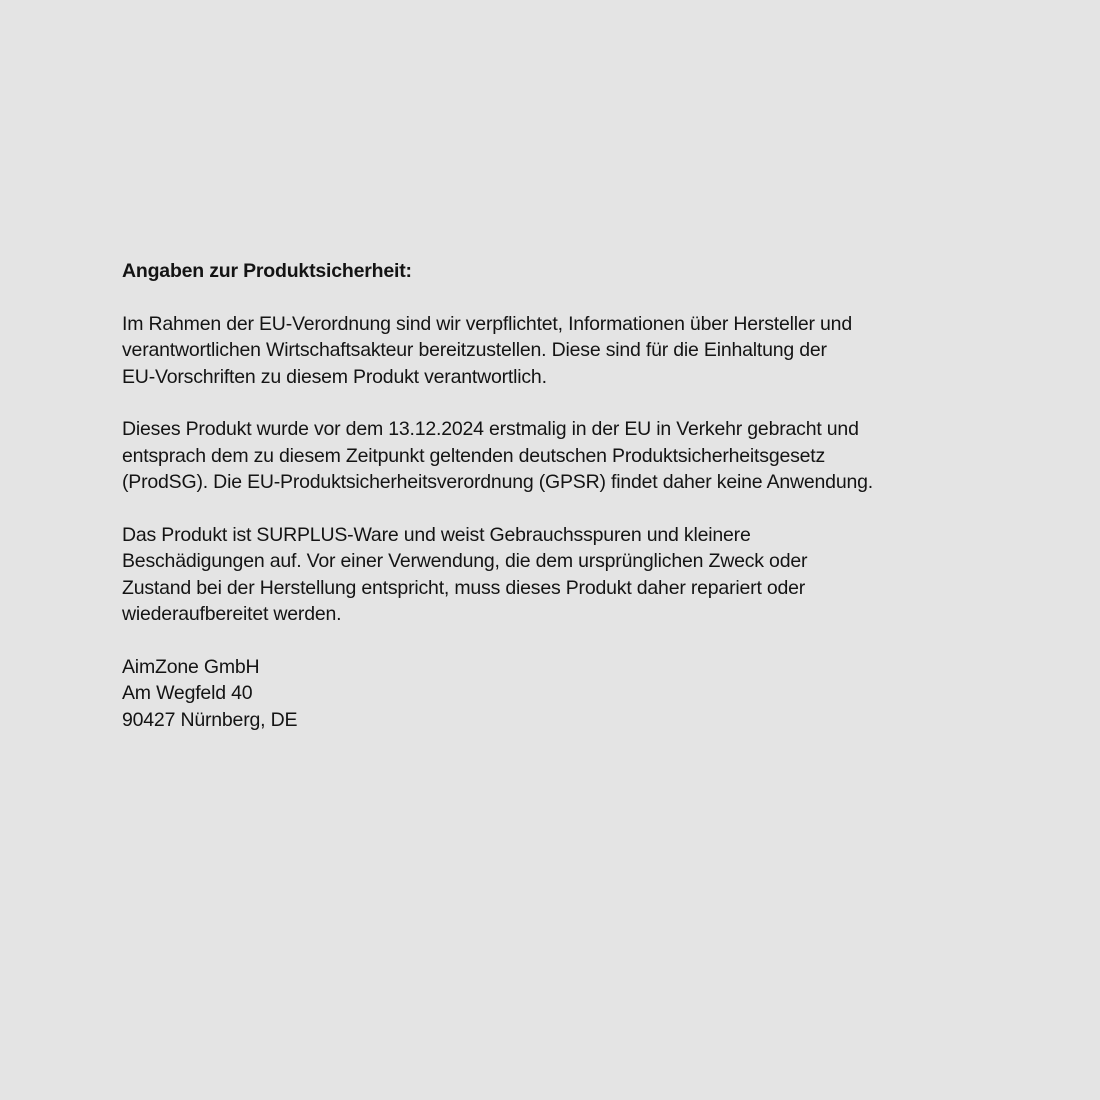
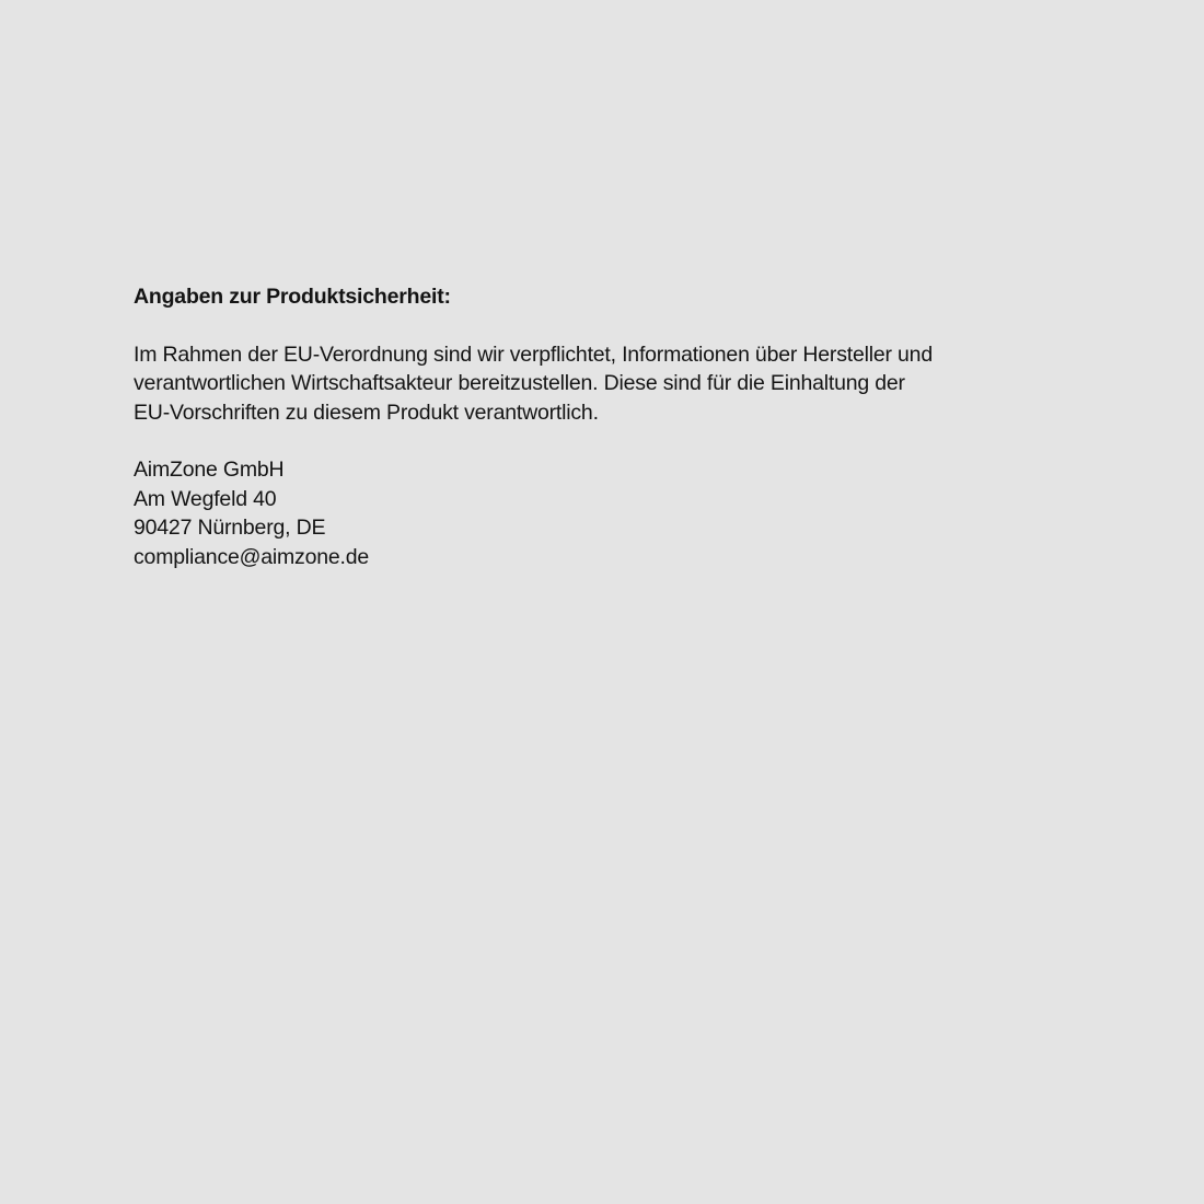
  Angaben zur Produktsicherheit:
  Im Rahmen der EU-Verordnung sind wir verpflichtet, Informationen über Hersteller und
  verantwortlichen Wirtschaftsakteur bereitzustellen. Diese sind für die Einhaltung der
  EU-Vorschriften zu diesem Produkt verantwortlich.
- Dieses Produkt wurde vor dem 13.12.2024 erstmalig in der EU in Verkehr gebracht und
- entsprach dem zu diesem Zeitpunkt geltenden deutschen Produktsicherheitsgesetz
- (ProdSG). Die EU-Produktsicherheitsverordnung (GPSR) findet daher keine Anwendung.
- Das Produkt ist SURPLUS-Ware und weist Gebrauchsspuren und kleinere
- Beschädigungen auf. Vor einer Verwendung, die dem ursprünglichen Zweck oder
- Zustand bei der Herstellung entspricht, muss dieses Produkt daher repariert oder
- wiederaufbereitet werden.
  AimZone GmbH
  Am Wegfeld 40
  90427 Nürnberg, DE
+ compliance@aimzone.de
